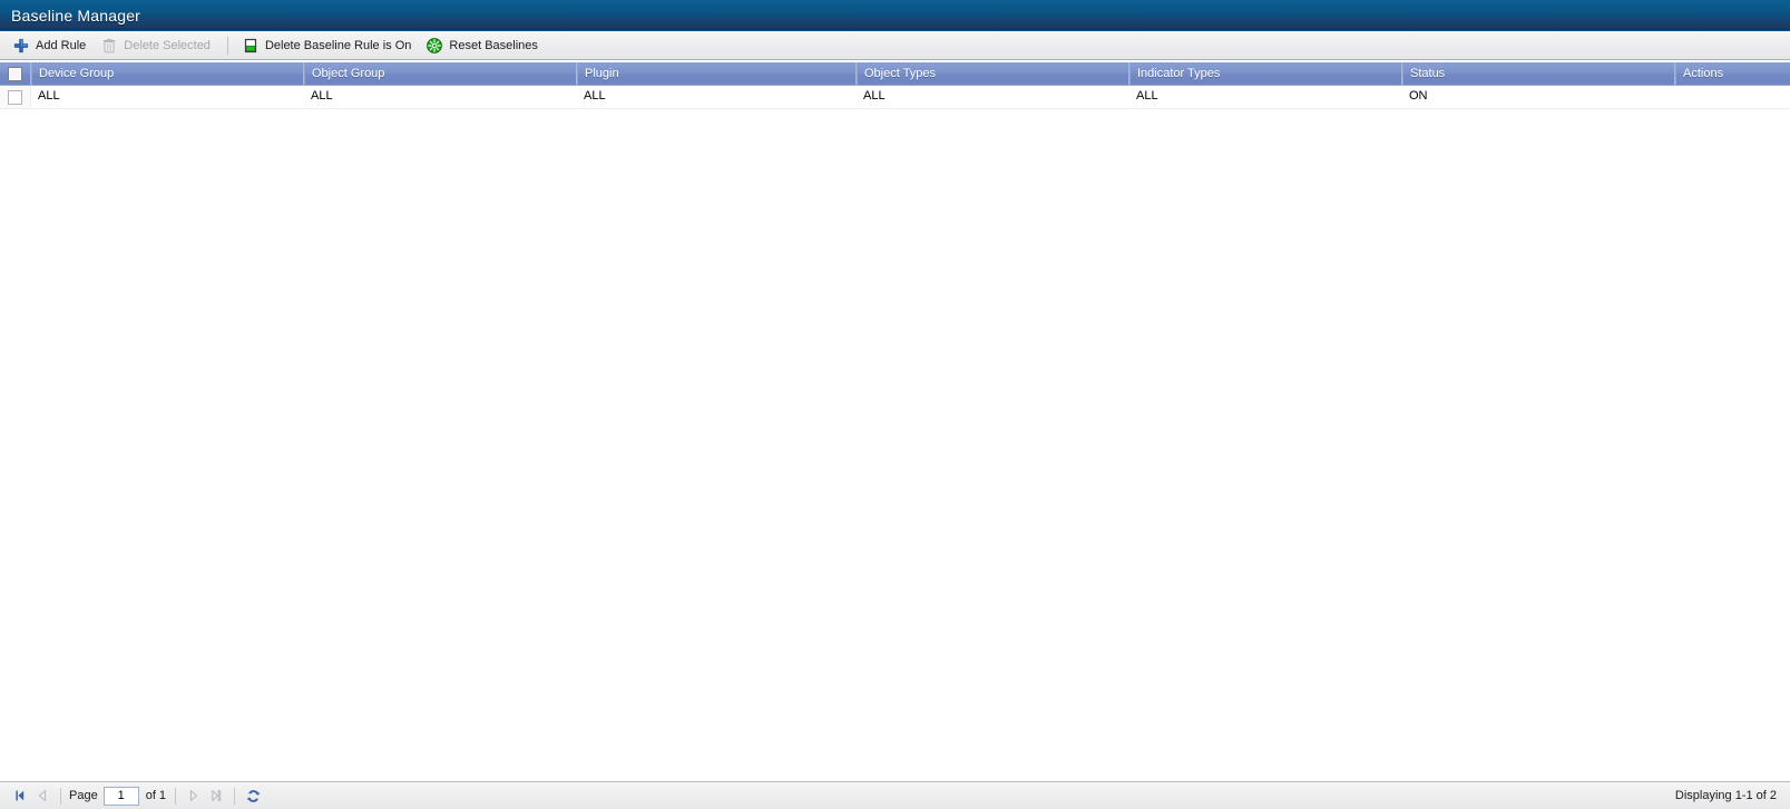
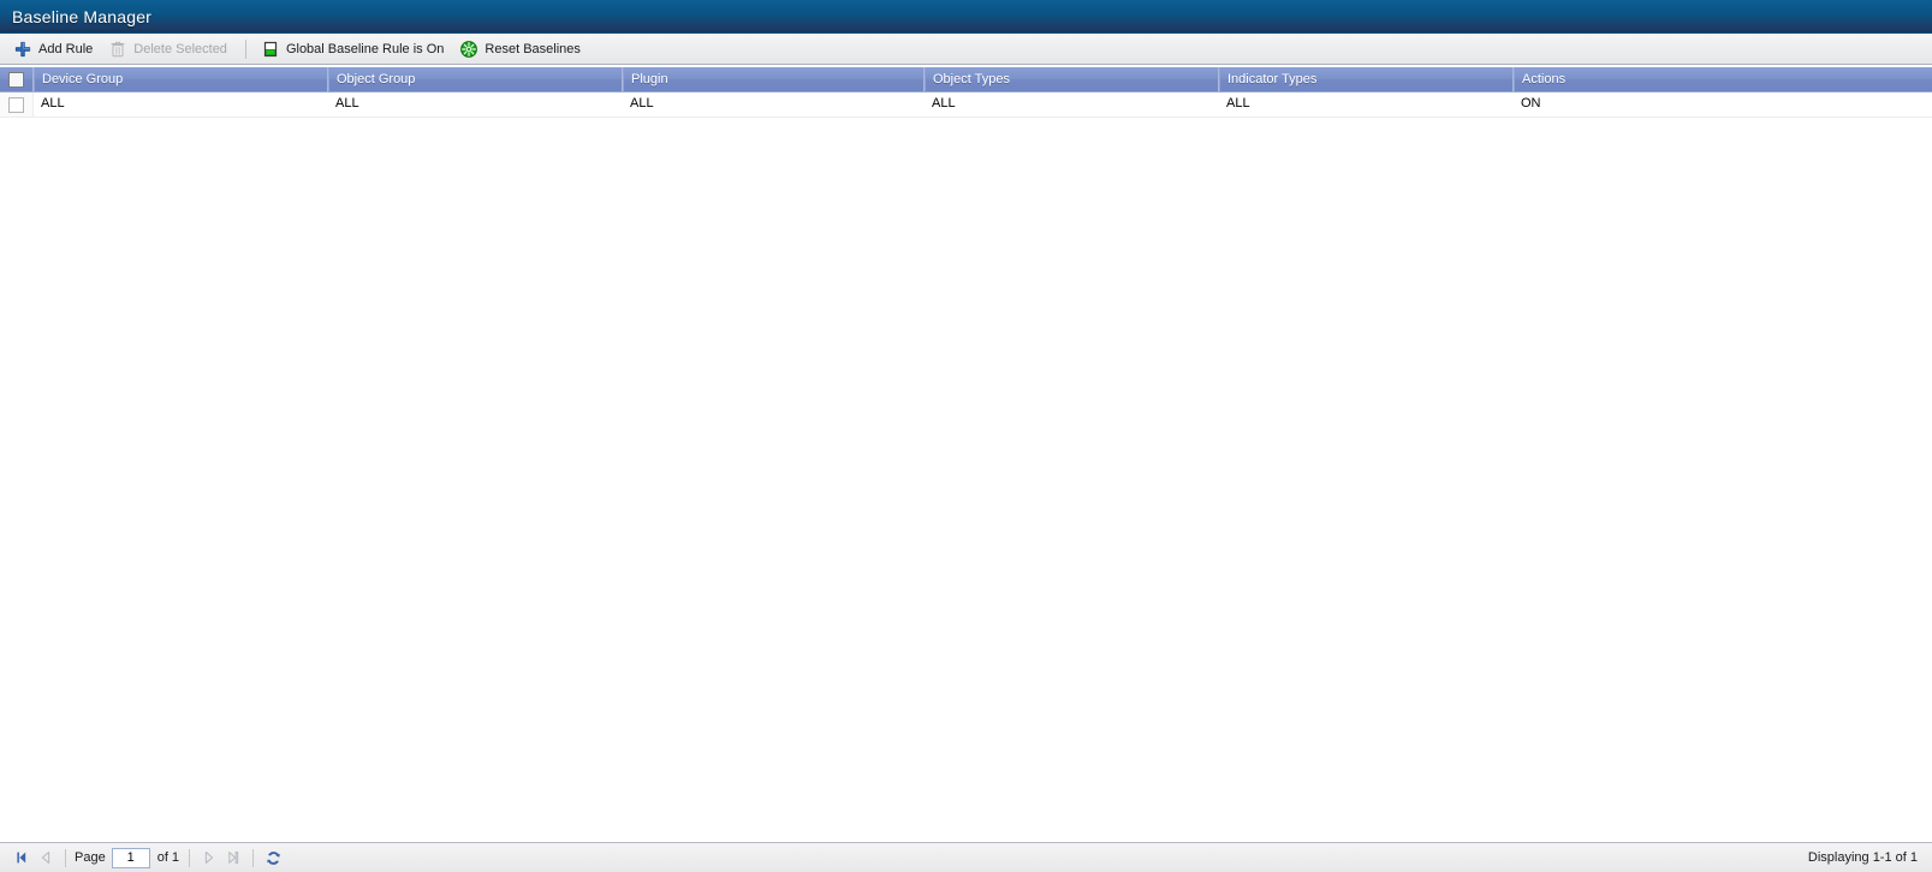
  Baseline Manager
  Add Rule
  Delete Selected
- Delete Baseline Rule is On
+ Global Baseline Rule is On
  Reset Baselines
  Device Group
  Object Group
  Plugin
  Object Types
  Indicator Types
- Status
  Actions
  ALL
  ALL
  ALL
  ALL
  ALL
  ON
  Page
  1
  of 1
- Displaying 1-1 of 2
+ Displaying 1-1 of 1
